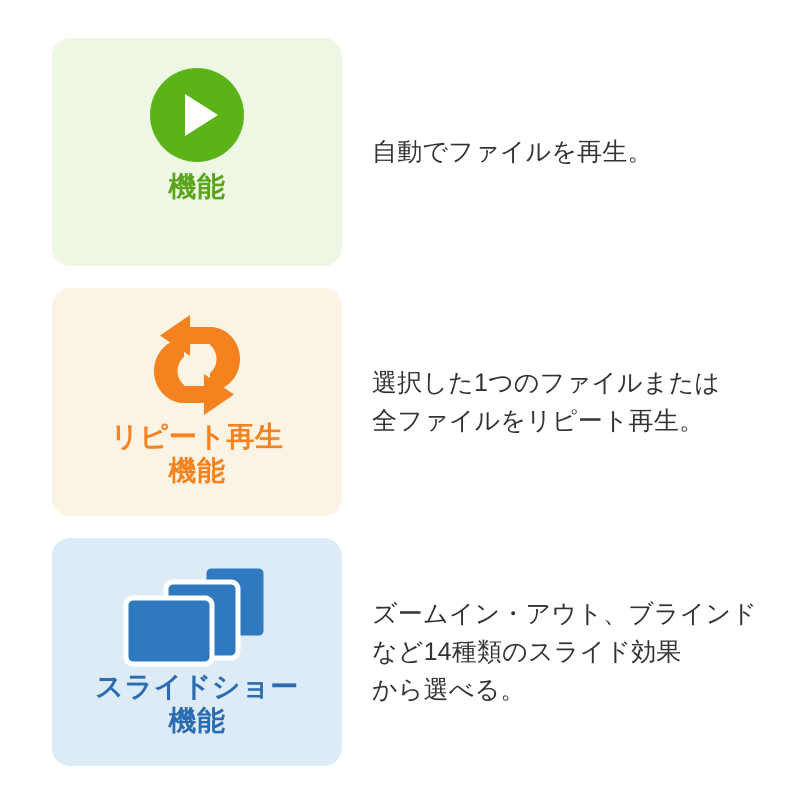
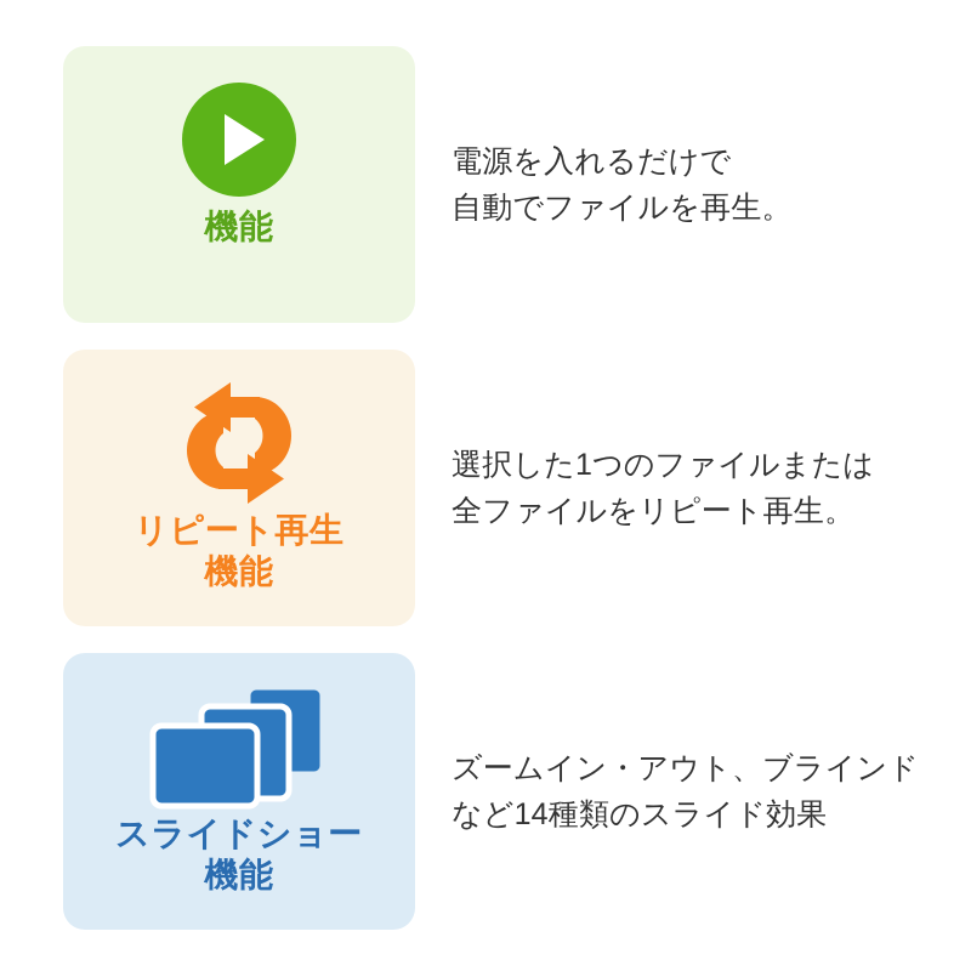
  機能
+ 電源を入れるだけで
  自動でファイルを再生。
  リピート再生
  機能
  選択した1つのファイルまたは
  全ファイルをリピート再生。
  スライドショー
  機能
  ズームイン・アウト、ブラインド
  など14種類のスライド効果
- から選べる。
